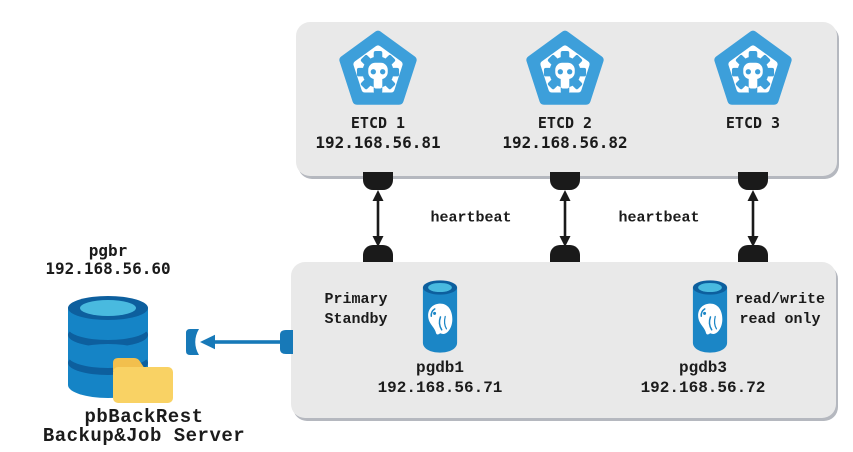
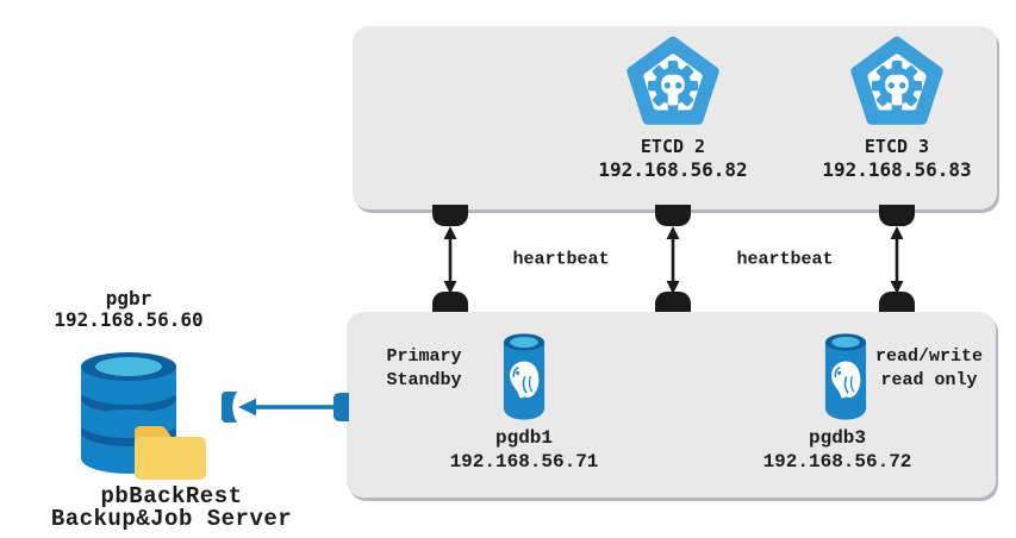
- ETCD 1
- 192.168.56.81
  ETCD 2
  192.168.56.82
  ETCD 3
+ 192.168.56.83
  heartbeat
  heartbeat
  Primary
  Standby
  pgdb1
  192.168.56.71
  pgdb3
  192.168.56.72
  read/write
  read only
  pgbr
  192.168.56.60
  pbBackRest
  Backup&Job Server
